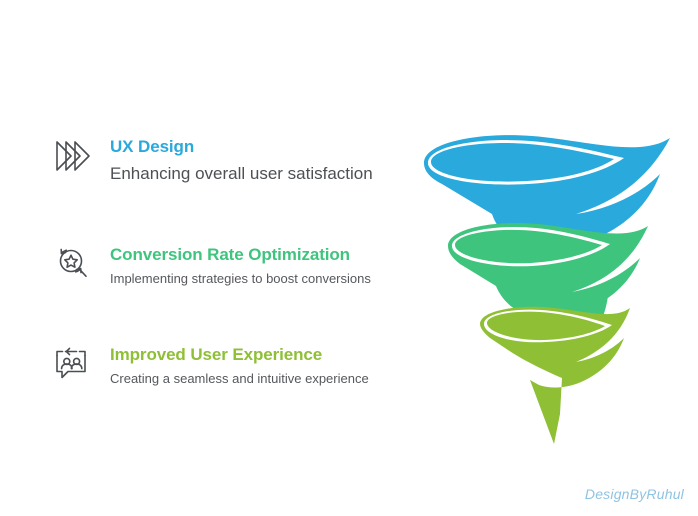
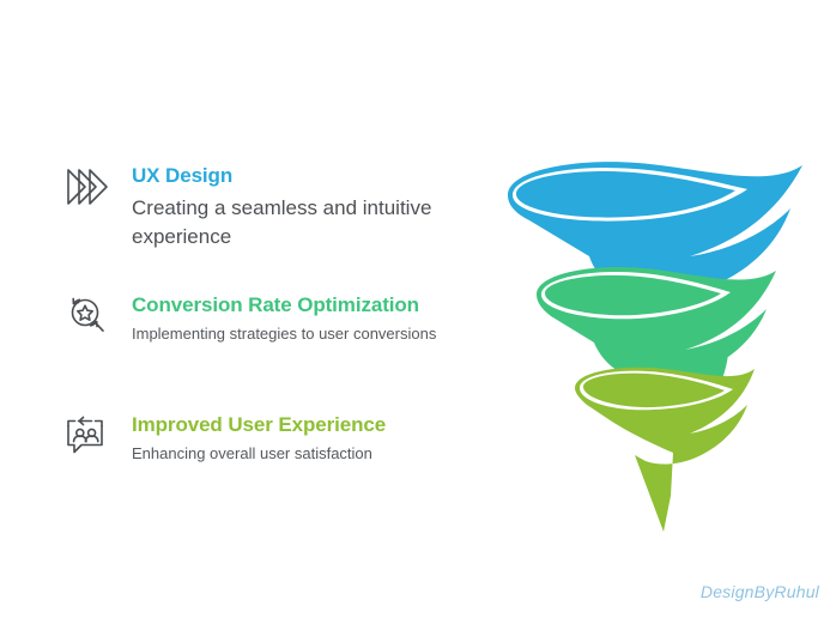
  UX Design
- Enhancing overall user satisfaction
+ Creating a seamless and intuitive experience
  Conversion Rate Optimization
- Implementing strategies to boost conversions
+ Implementing strategies to user conversions
  Improved User Experience
- Creating a seamless and intuitive experience
+ Enhancing overall user satisfaction
  DesignByRuhul
